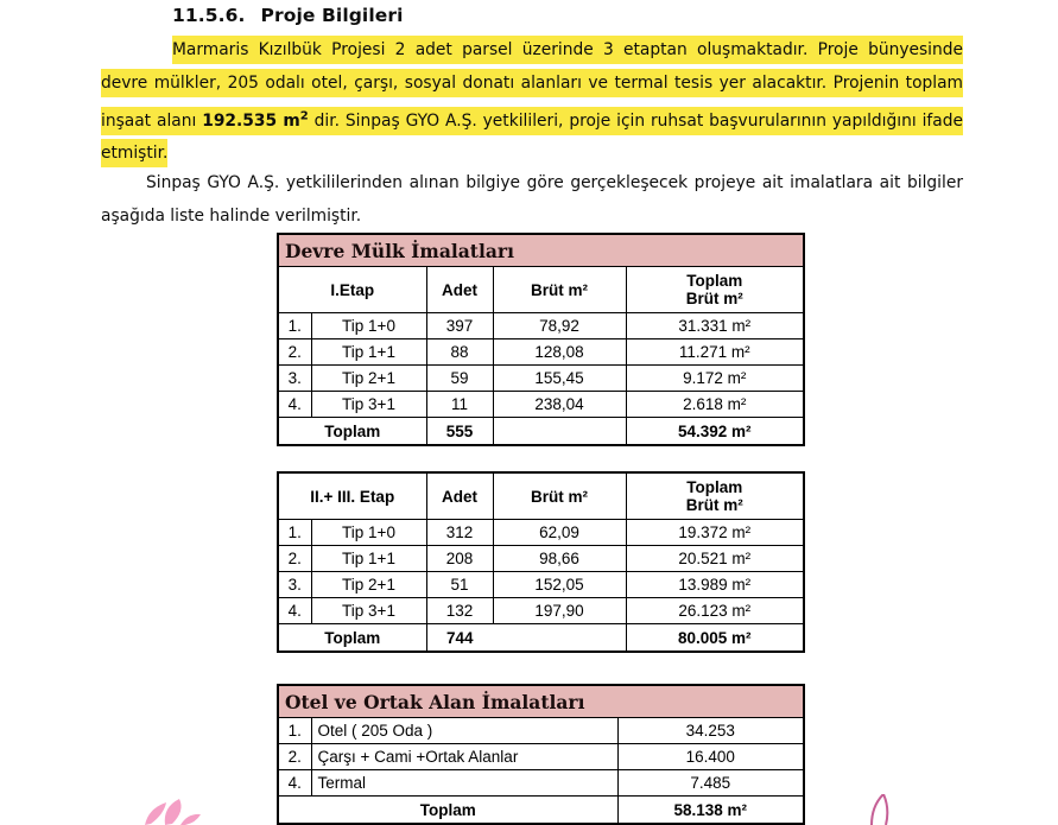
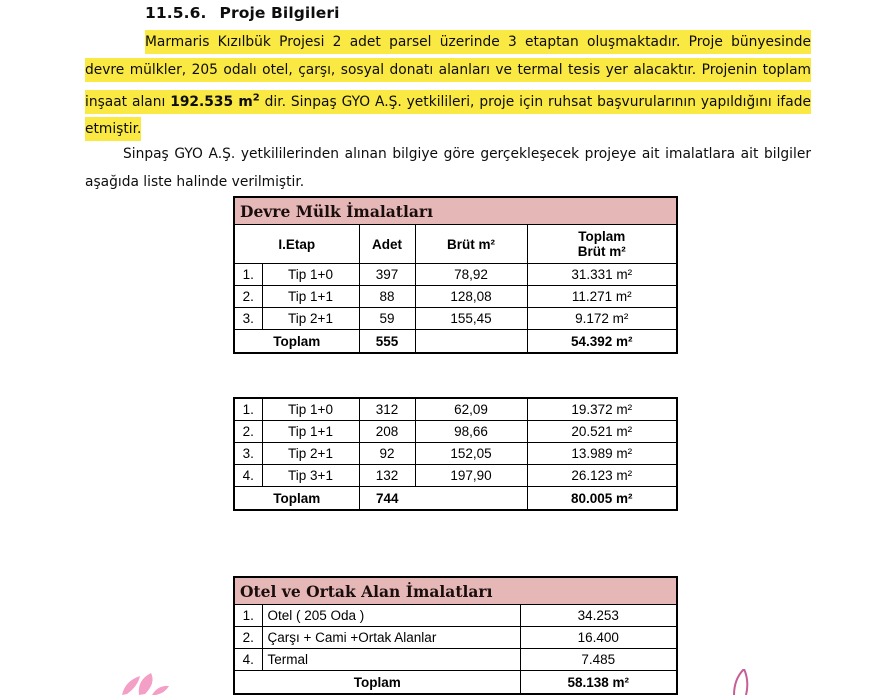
  11.5.6. Proje Bilgileri
  Marmaris Kızılbük Projesi 2 adet parsel üzerinde 3 etaptan oluşmaktadır. Proje bünyesinde devre mülkler, 205 odalı otel, çarşı, sosyal donatı alanları ve termal tesis yer alacaktır. Projenin toplam inşaat alanı 192.535 m2 dir. Sinpaş GYO A.Ş. yetkilileri, proje için ruhsat başvurularının yapıldığını ifade etmiştir.
  Sinpaş GYO A.Ş. yetkililerinden alınan bilgiye göre gerçekleşecek projeye ait imalatlara ait bilgiler aşağıda liste halinde verilmiştir.
  Devre Mülk İmalatları
  I.Etap	Adet	Brüt m²	Toplam Brüt m²
  1.	Tip 1+0	397	78,92	31.331 m²
  2.	Tip 1+1	88	128,08	11.271 m²
  3.	Tip 2+1	59	155,45	9.172 m²
- 4.	Tip 3+1	11	238,04	2.618 m²
  Toplam	555		54.392 m²
- II.+ III. Etap	Adet	Brüt m²	Toplam Brüt m²
  1.	Tip 1+0	312	62,09	19.372 m²
  2.	Tip 1+1	208	98,66	20.521 m²
- 3.	Tip 2+1	51	152,05	13.989 m²
+ 3.	Tip 2+1	92	152,05	13.989 m²
  4.	Tip 3+1	132	197,90	26.123 m²
  Toplam	744		80.005 m²
  Otel ve Ortak Alan İmalatları
  1.	Otel ( 205 Oda )	34.253
  2.	Çarşı + Cami +Ortak Alanlar	16.400
  4.	Termal	7.485
  Toplam	58.138 m²
